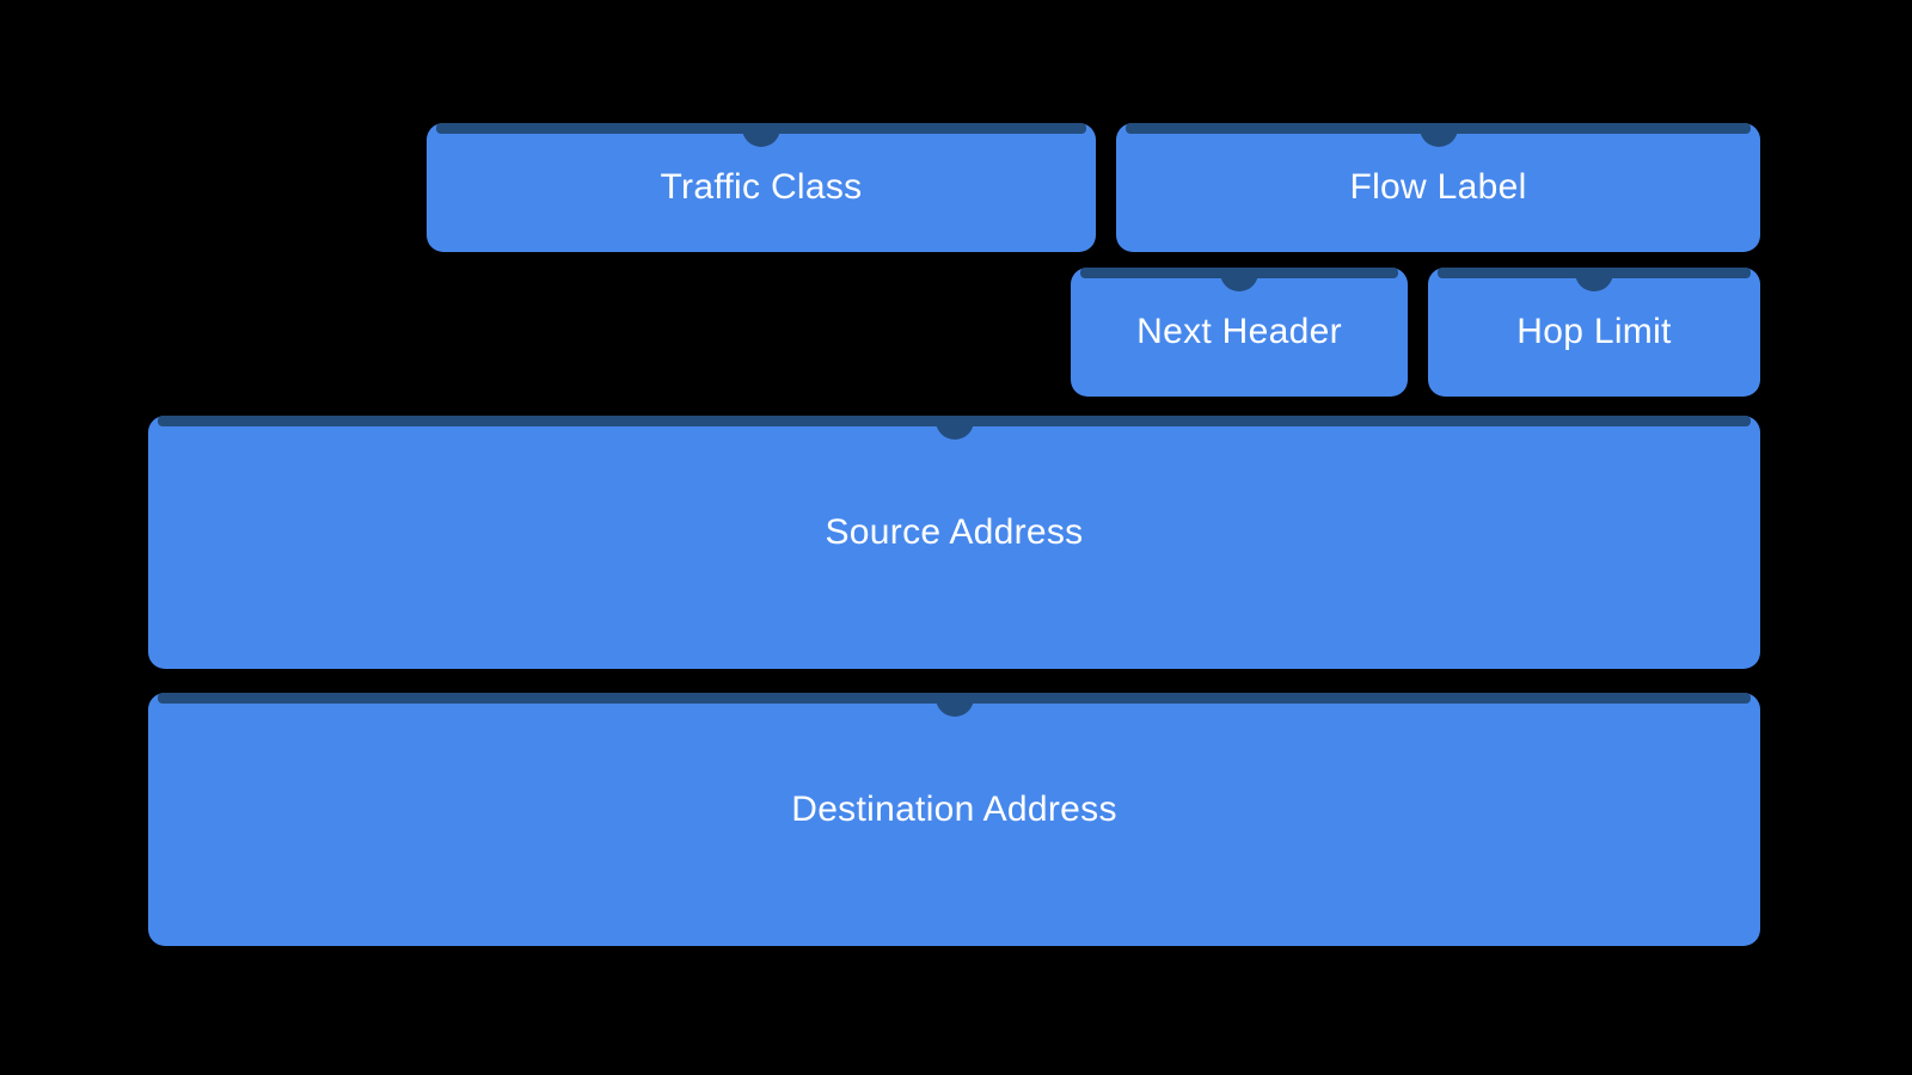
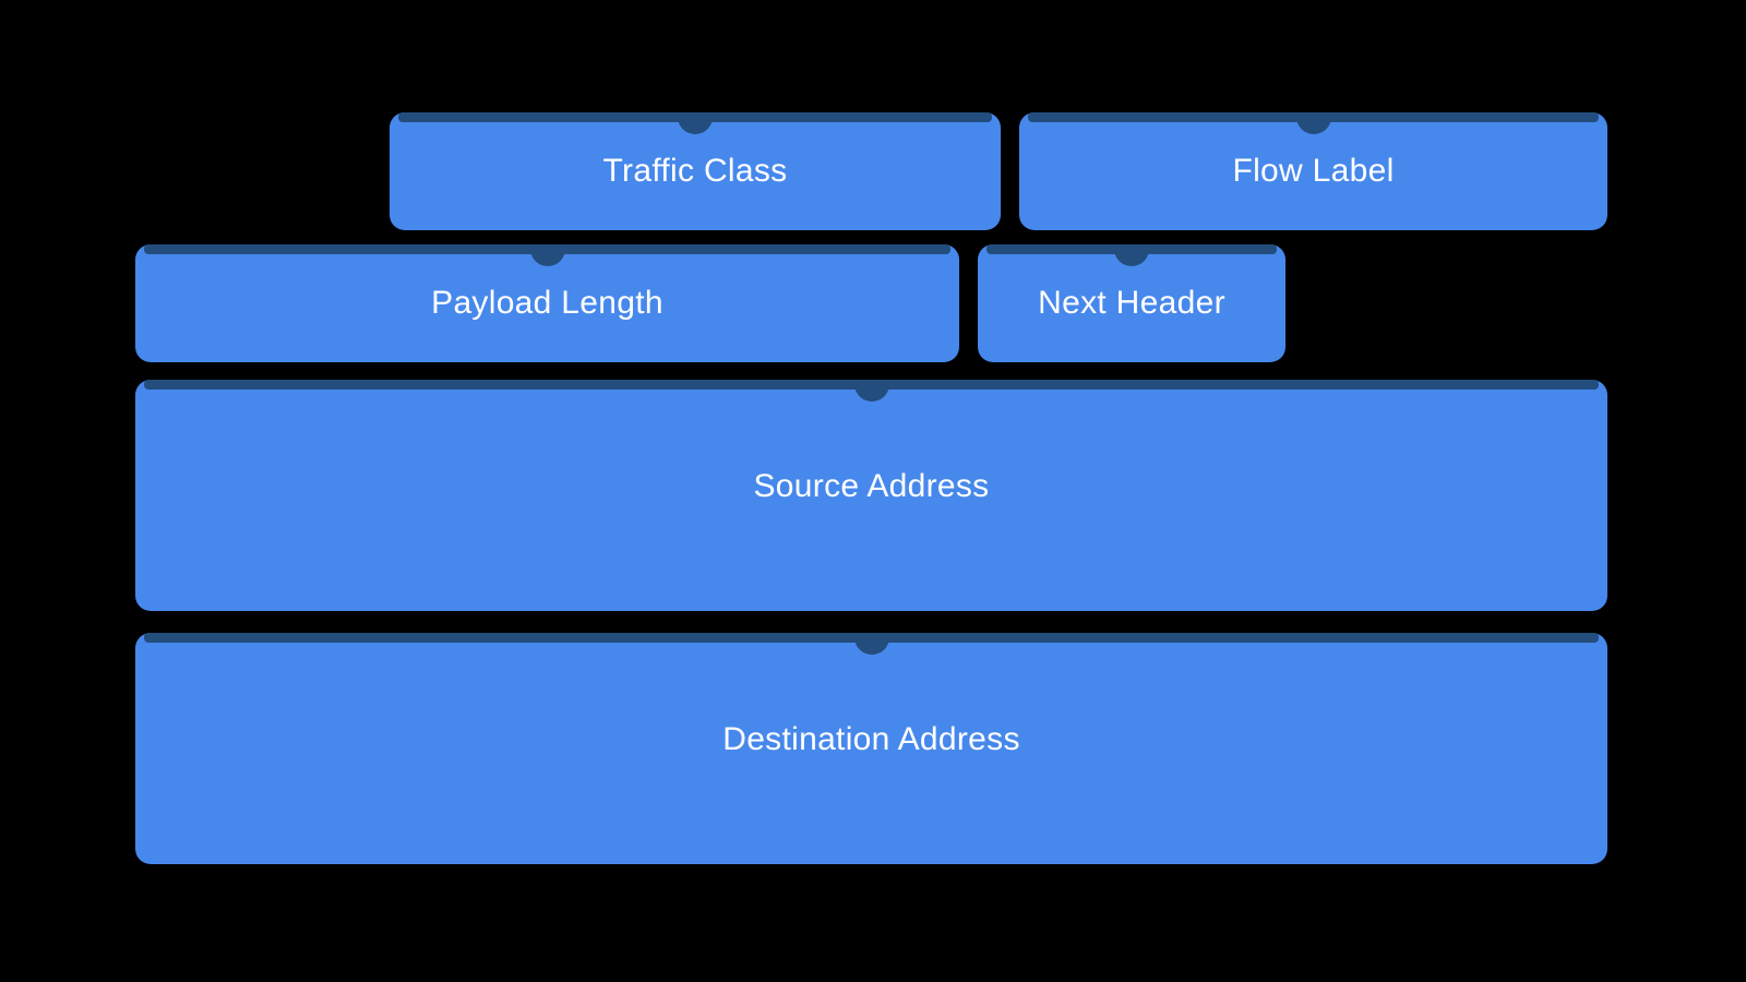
  Traffic Class
  Flow Label
+ Payload Length
  Next Header
- Hop Limit
  Source Address
  Destination Address
